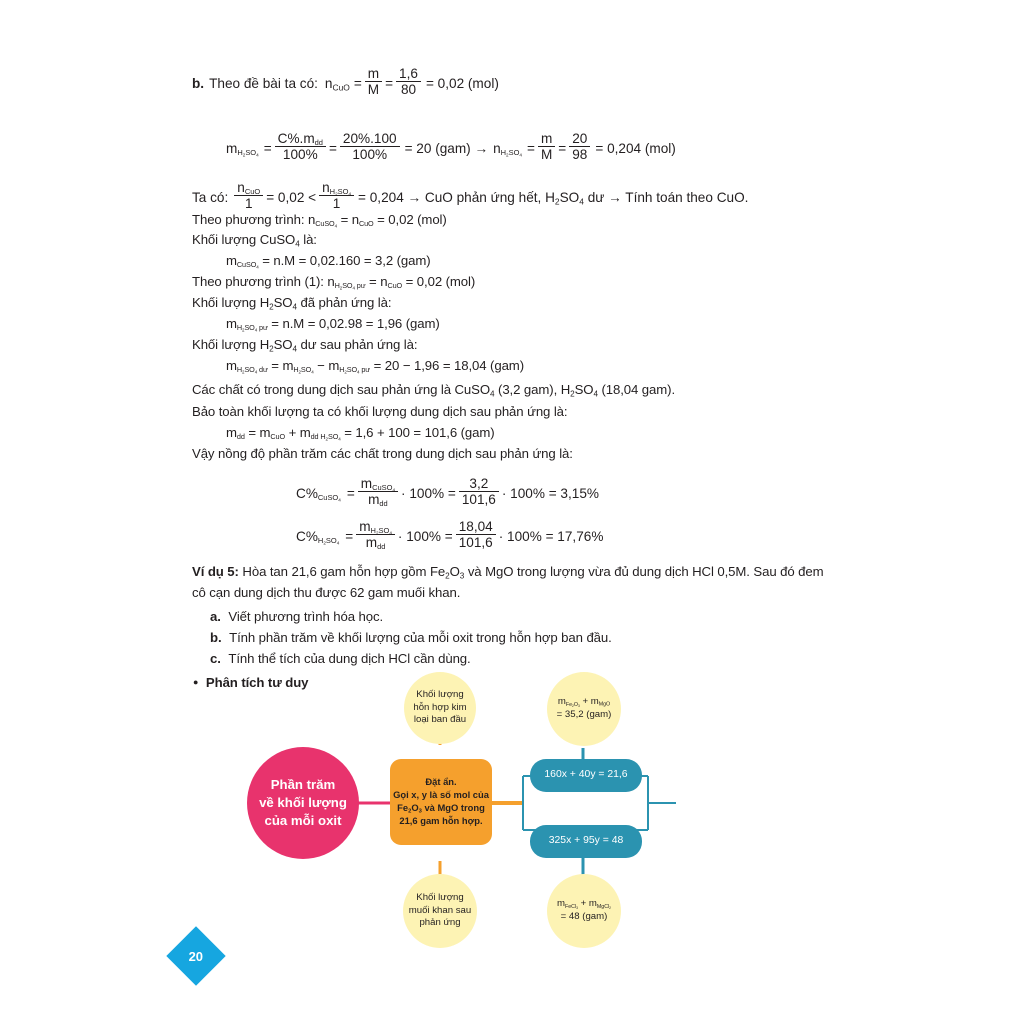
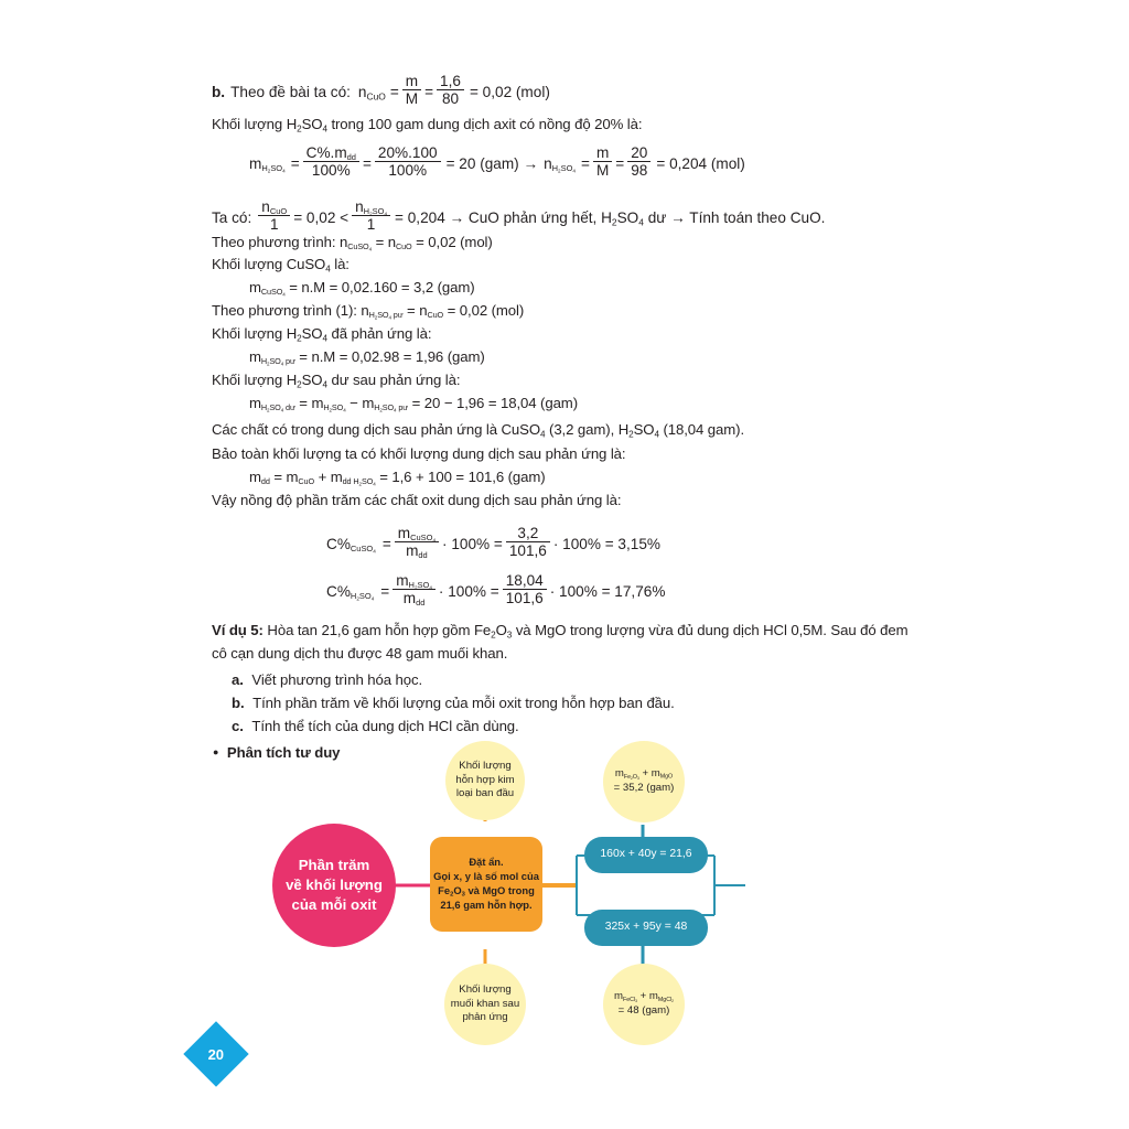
  b.
  Theo đề bài ta có:
  nCuO
  =
  m
  M
  =
  1,6
  80
  = 0,02 (mol)
+ Khối lượng H2SO4 trong 100 gam dung dịch axit có nồng độ 20% là:
  =
  C%.mdd
  100%
  =
  20%.100
  100%
  = 20 (gam) →
  =
  m
  M
  =
  20
  98
  = 0,204 (mol)
  Ta có:
  nCuO
  1
  = 0,02 <
  1
  = 0,204 → CuO phản ứng hết, H2SO4 dư → Tính toán theo CuO.
  Theo phương trình: nCuSO = nCuO = 0,02 (mol)
  Khối lượng CuSO4 là:
  mCuSO = n.M = 0,02.160 = 3,2 (gam)
  Theo phương trình (1): nH SO pư = nCuO = 0,02 (mol)
  Khối lượng H2SO4 đã phản ứng là:
  mH SO pư = n.M = 0,02.98 = 1,96 (gam)
  Khối lượng H2SO4 dư sau phản ứng là:
  mH SO dư = mH SO − mH SO pư = 20 − 1,96 = 18,04 (gam)
  Các chất có trong dung dịch sau phản ứng là CuSO4 (3,2 gam), H2SO4 (18,04 gam).
  Bảo toàn khối lượng ta có khối lượng dung dịch sau phản ứng là:
  mdd = mCuO + mdd H SO = 1,6 + 100 = 101,6 (gam)
- Vậy nồng độ phần trăm các chất trong dung dịch sau phản ứng là:
+ Vậy nồng độ phần trăm các chất oxit dung dịch sau phản ứng là:
  C%CuSO
  =
  mCuSO
  mdd
  · 100% =
  3,2
  101,6
  · 100% = 3,15%
  C%H SO
  =
  mdd
  · 100% =
  18,04
  101,6
  · 100% = 17,76%
  Ví dụ 5: Hòa tan 21,6 gam hỗn hợp gồm Fe2O3 và MgO trong lượng vừa đủ dung dịch HCl 0,5M. Sau đó đem
- cô cạn dung dịch thu được 62 gam muối khan.
+ cô cạn dung dịch thu được 48 gam muối khan.
  a. Viết phương trình hóa học.
  b. Tính phần trăm về khối lượng của mỗi oxit trong hỗn hợp ban đầu.
  c. Tính thể tích của dung dịch HCl cần dùng.
  ● Phân tích tư duy
  Phần trăm
  về khối lượng
  của mỗi oxit
  Đặt ẩn.
  Gọi x, y là số mol của
  Fe O và MgO trong
  21,6 gam hỗn hợp.
  Khối lượng
  hỗn hợp kim
  loại ban đầu
  = 35,2 (gam)
  Khối lượng
  muối khan sau
  phản ứng
  = 48 (gam)
  160x + 40y = 21,6
  325x + 95y = 48
